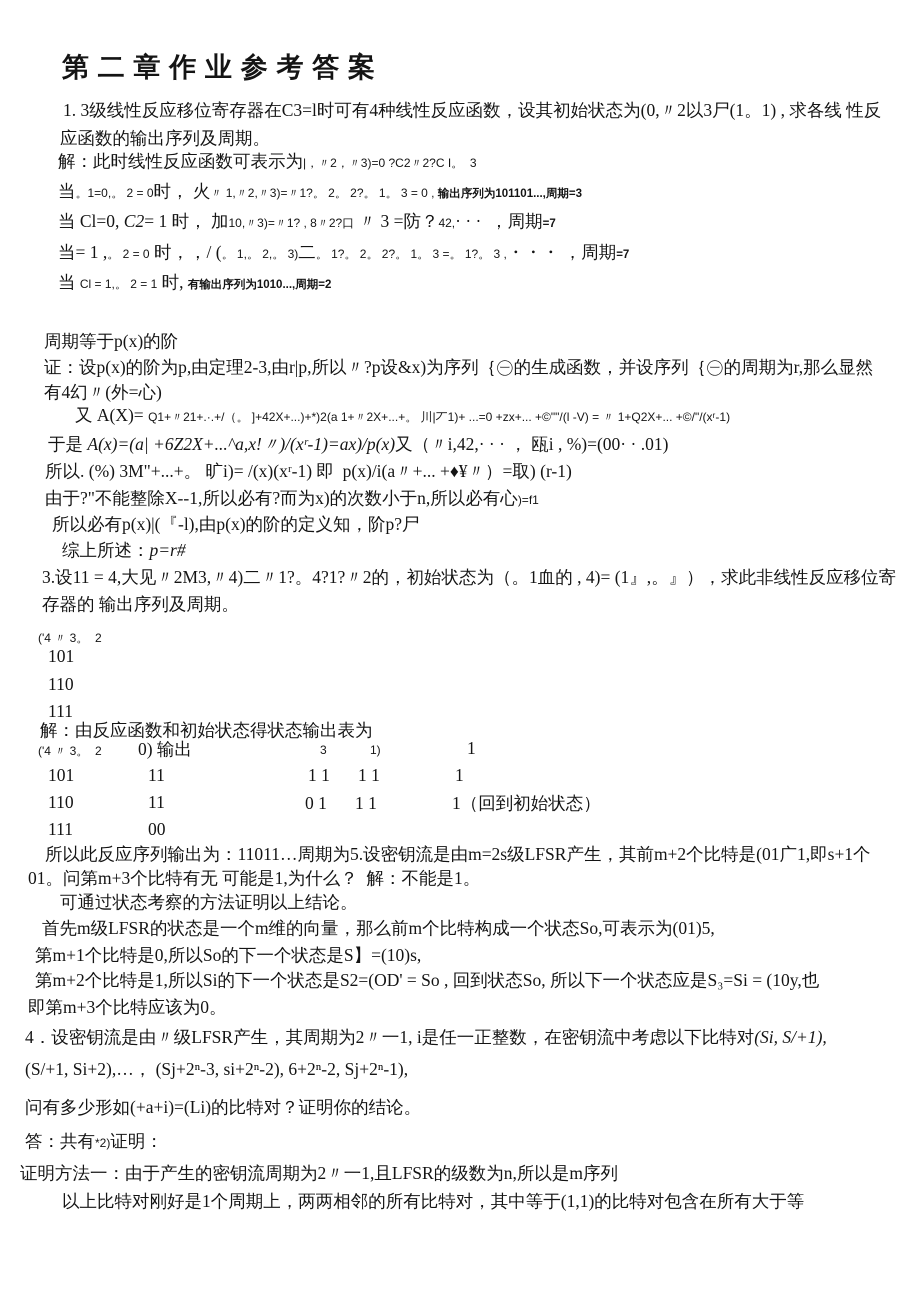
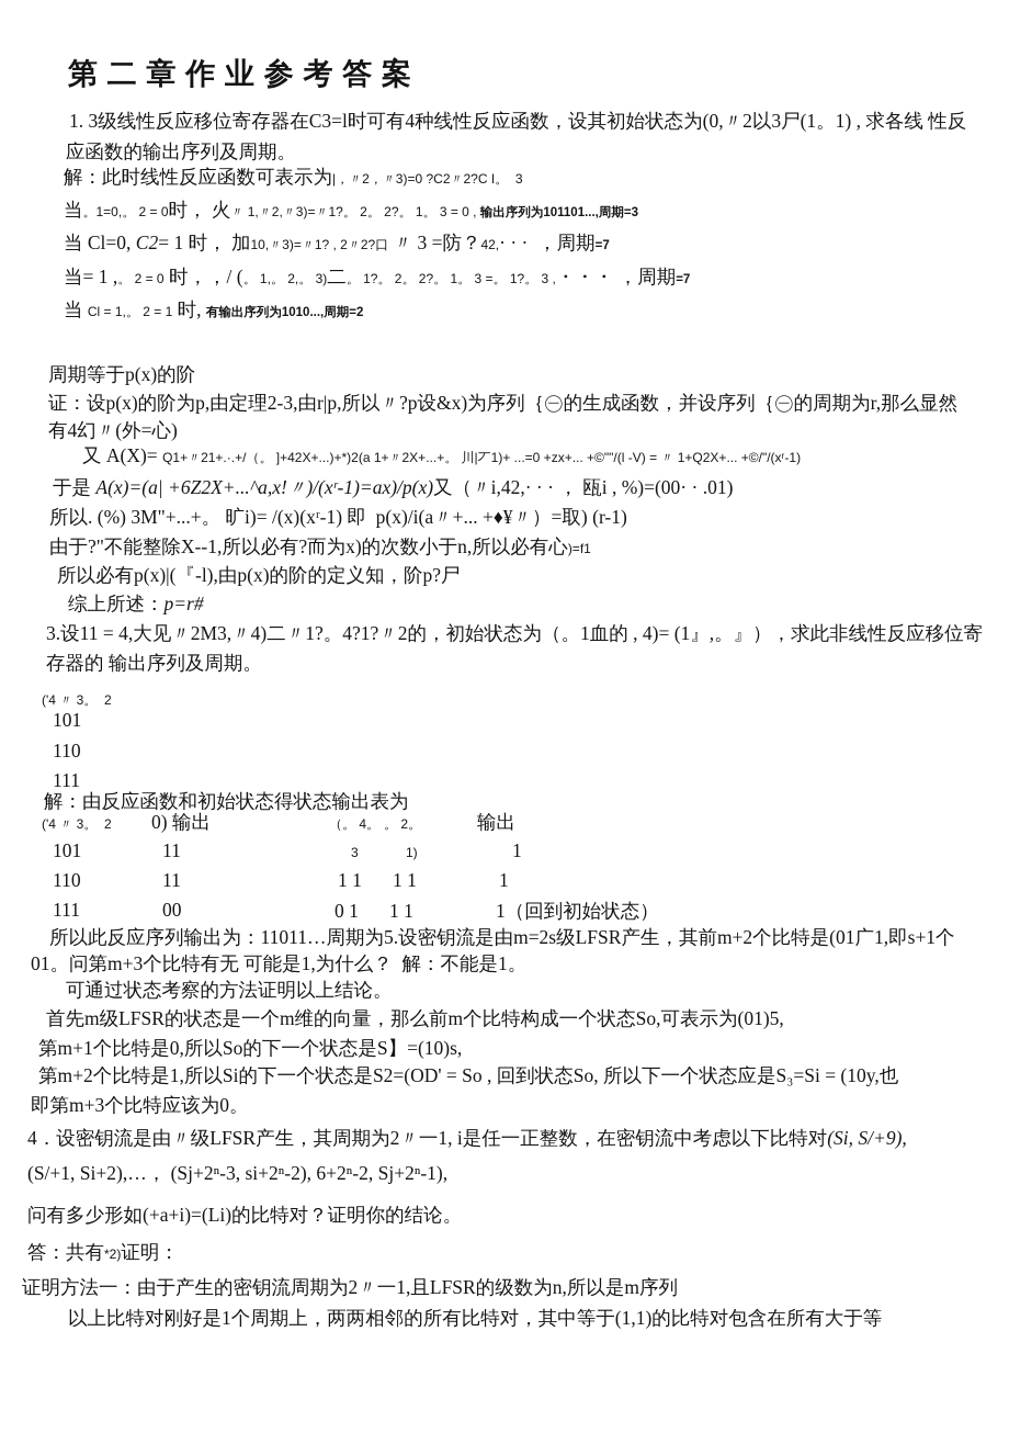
  第 二 章 作 业 参 考 答 案
  1. 3级线性反应移位寄存器在C3=l时可有4种线性反应函数，设其初始状态为(0,〃2以3尸(1。1) , 求各线 性反
  应函数的输出序列及周期。
  解：此时线性反应函数可表示为|，〃2，〃3)=0 ?C2〃2?C I。 3
  当。1=0,。 2 = 0时， 火〃 1,〃2,〃3)=〃1?。 2。 2?。 1。 3 = 0 , 输出序列为101101...,周期=3
- 当 Cl=0, C2= 1 时， 加10,〃3)=〃1? , 8〃2?口 〃 3 =防？42,· · · ，周期=7
+ 当 Cl=0, C2= 1 时， 加10,〃3)=〃1? , 2〃2?口 〃 3 =防？42,· · · ，周期=7
  当= 1 ,。 2 = 0 时，，/ (。 1,。 2,。 3)二。 1?。 2。 2?。 1。 3 =。 1?。 3 ,・・・ ，周期=7
  当 Cl = 1,。 2 = 1 时, 有输出序列为1010...,周期=2
  周期等于p(x)的阶
  证：设p(x)的阶为p,由定理2-3,由r|p,所以〃?p设&x)为序列｛㊀的生成函数，并设序列｛㊀的周期为r,那么显然
  有4幻〃(外=心)
  又 A(X)= Q1+〃21+.·.+/（。 ]+42X+...)+*)2(a 1+〃2X+...+。 川|丆1)+ ...=0 +zx+... +©""/(l -V) = 〃 1+Q2X+... +©/"/(xʳ-1)
  于是 A(x)=(a| +6Z2X+...^a,x!〃)/(xʳ-1)=ax)/p(x)又（〃i,42,· · · ， 瓯i , %)=(00· · .01)
  所以. (%) 3M"+...+。 旷i)= /(x)(xʳ-1) 即 p(x)/i(a〃+... +♦¥〃）=取) (r-1)
  由于?"不能整除X--1,所以必有?而为x)的次数小于n,所以必有心)=f1
  所以必有p(x)|(『-l),由p(x)的阶的定义知，阶p?尸
  综上所述：p=r#
  3.设11 = 4,大见〃2M3,〃4)二〃1?。4?1?〃2的，初始状态为（。1血的 , 4)= (1』,。』），求此非线性反应移位寄
  存器的 输出序列及周期。
  ('4 〃 3。 2
  101
  110
  111
  解：由反应函数和初始状态得状态输出表为
  ('4 〃 3。 2
  0) 输出
  101
  11
  110
  11
  111
  00
+ （。 4。
+ 。 2。
+ 输出
  3
  1)
  1
  1 1
  1 1
  1
  0 1
  1 1
  1（回到初始状态）
  所以此反应序列输出为：11011…周期为5.设密钥流是由m=2s级LFSR产生，其前m+2个比特是(01广1,即s+1个
  01。问第m+3个比特有无 可能是1,为什么？ 解：不能是1。
  可通过状态考察的方法证明以上结论。
  首先m级LFSR的状态是一个m维的向量，那么前m个比特构成一个状态So,可表示为(01)5,
  第m+1个比特是0,所以So的下一个状态是S】=(10)s,
  第m+2个比特是1,所以Si的下一个状态是S2=(OD' = So , 回到状态So, 所以下一个状态应是S₃=Si = (10y,也
  即第m+3个比特应该为0。
- 4．设密钥流是由〃级LFSR产生，其周期为2〃一1, i是任一正整数，在密钥流中考虑以下比特对(Si, S/+1),
+ 4．设密钥流是由〃级LFSR产生，其周期为2〃一1, i是任一正整数，在密钥流中考虑以下比特对(Si, S/+9),
  (S/+1, Si+2),…， (Sj+2ⁿ-3, si+2ⁿ-2), 6+2ⁿ-2, Sj+2ⁿ-1),
  问有多少形如(+a+i)=(Li)的比特对？证明你的结论。
  答：共有*2)证明：
  证明方法一：由于产生的密钥流周期为2〃一1,且LFSR的级数为n,所以是m序列
  以上比特对刚好是1个周期上，两两相邻的所有比特对，其中等于(1,1)的比特对包含在所有大于等
